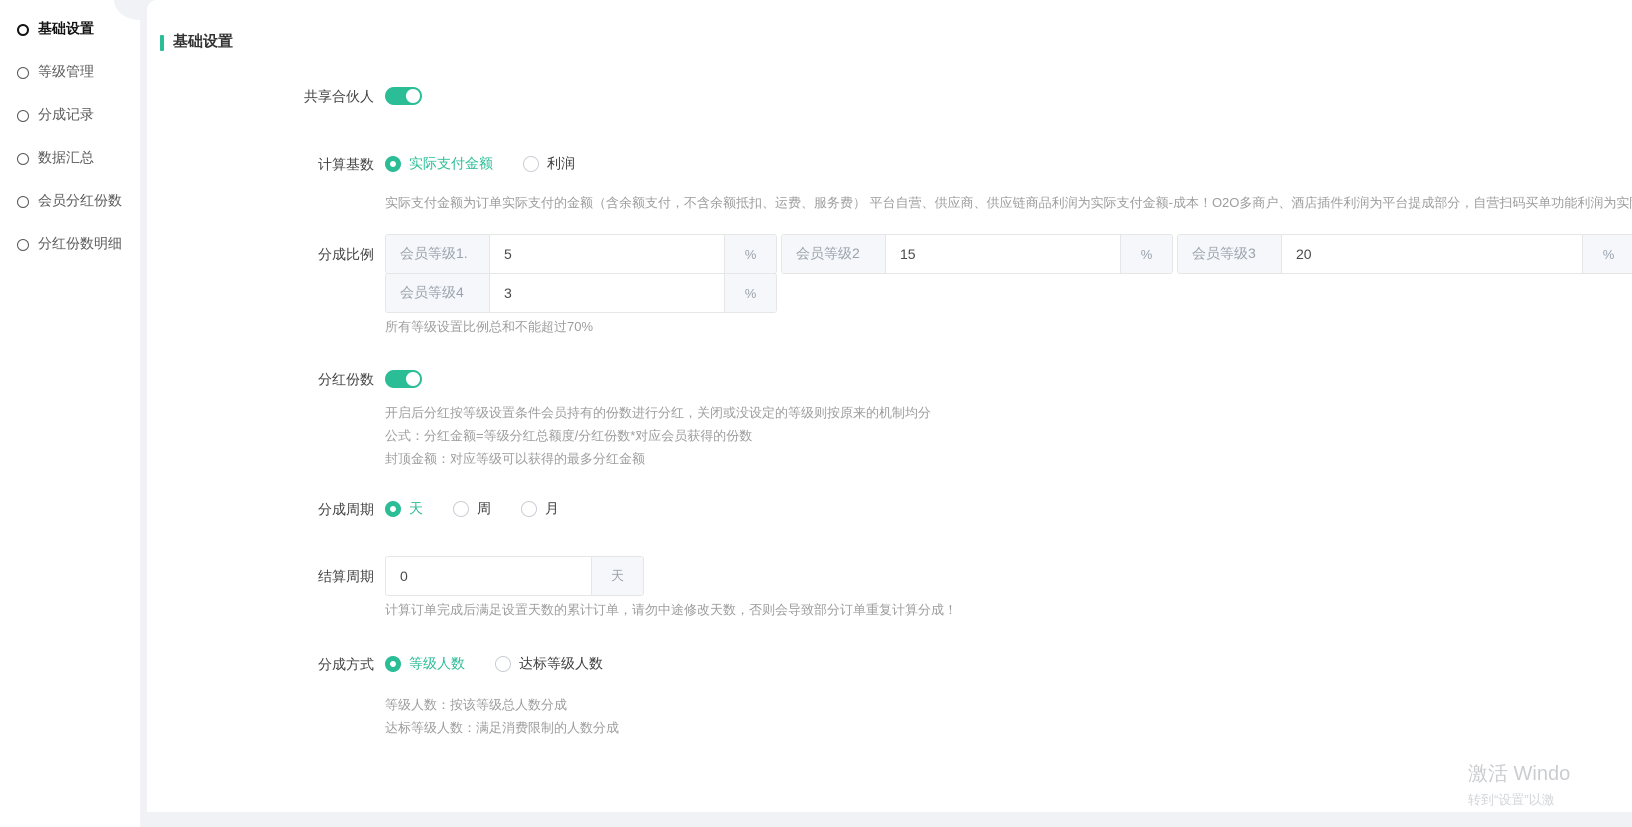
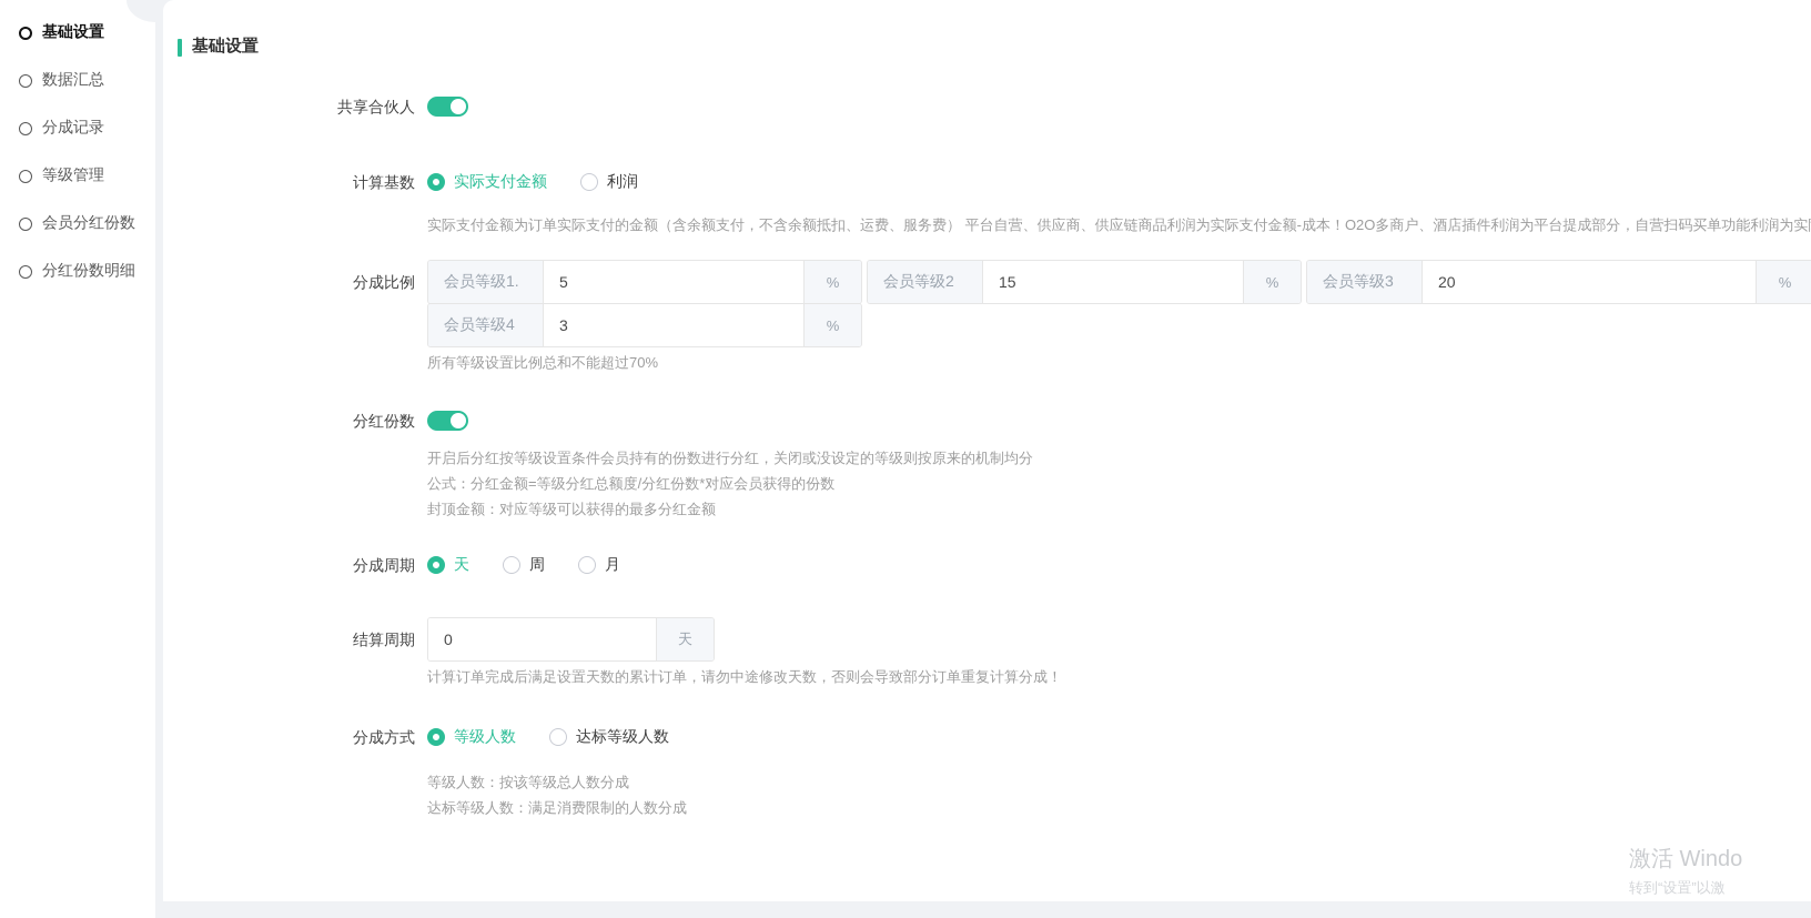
  基础设置
- 等级管理
+ 数据汇总
  分成记录
- 数据汇总
+ 等级管理
  会员分红份数
  分红份数明细
  基础设置
  共享合伙人
  计算基数
  实际支付金额
  利润
  实际支付金额为订单实际支付的金额（含余额支付，不含余额抵扣、运费、服务费） 平台自营、供应商、供应链商品利润为实际支付金额-成本！O2O多商户、酒店插件利润为平台提成部分，自营扫码买单功能利润为实
  分成比例
  会员等级1.
  5
  %
  会员等级2
  15
  %
  会员等级3
  20
  %
  会员等级4
  3
  %
  所有等级设置比例总和不能超过70%
  分红份数
  开启后分红按等级设置条件会员持有的份数进行分红，关闭或没设定的等级则按原来的机制均分
  公式：分红金额=等级分红总额度/分红份数*对应会员获得的份数
  封顶金额：对应等级可以获得的最多分红金额
  分成周期
  天
  周
  月
  结算周期
  0
  天
  计算订单完成后满足设置天数的累计订单，请勿中途修改天数，否则会导致部分订单重复计算分成！
  分成方式
  等级人数
  达标等级人数
  等级人数：按该等级总人数分成
  达标等级人数：满足消费限制的人数分成
  激活 Windo
  转到“设置”以激
